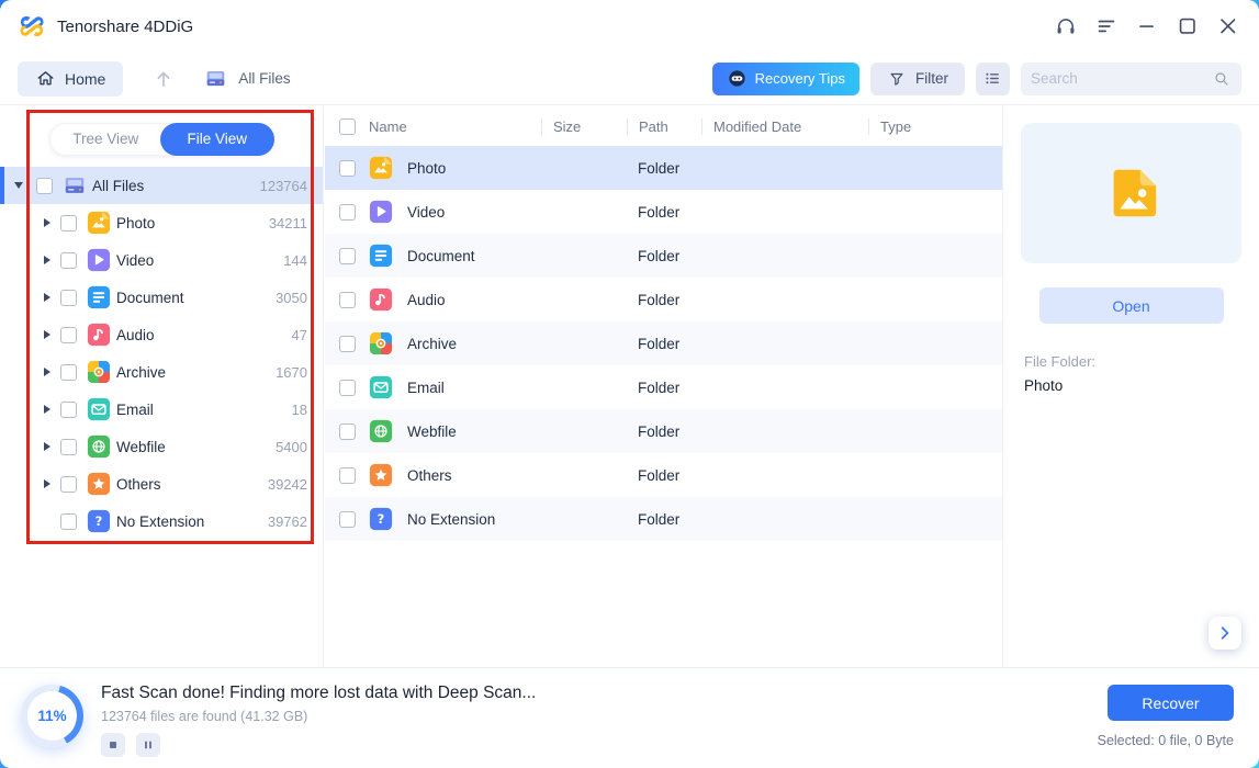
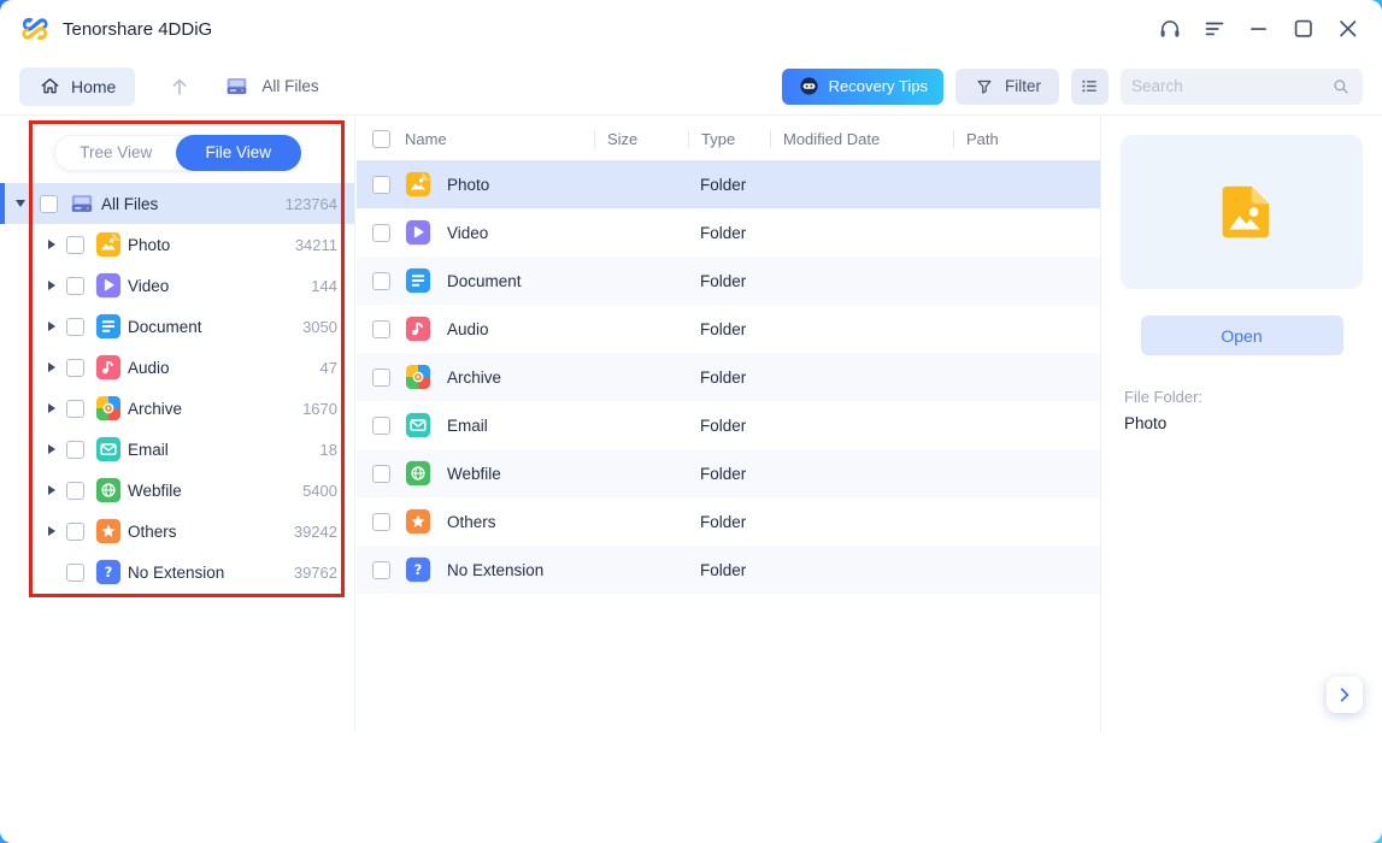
  Tenorshare 4DDiG
  Home
  All Files
  Recovery Tips
  Filter
  Search
  Tree View
  File View
  All Files
  123764
  Photo
  34211
  Video
  144
  Document
  3050
  Audio
  47
  Archive
  1670
  Email
  18
  Webfile
  5400
  Others
  39242
  ?
  No Extension
  39762
  Name
  Size
- Path
+ Type
  Modified Date
- Type
+ Path
  Photo
  Folder
  Video
  Folder
  Document
  Folder
  Audio
  Folder
  Archive
  Folder
  Email
  Folder
  Webfile
  Folder
  Others
  Folder
  ?
  No Extension
  Folder
  Open
  File Folder:
  Photo
- 11%
- Fast Scan done! Finding more lost data with Deep Scan...
- 123764 files are found (41.32 GB)
- Recover
- Selected: 0 file, 0 Byte
